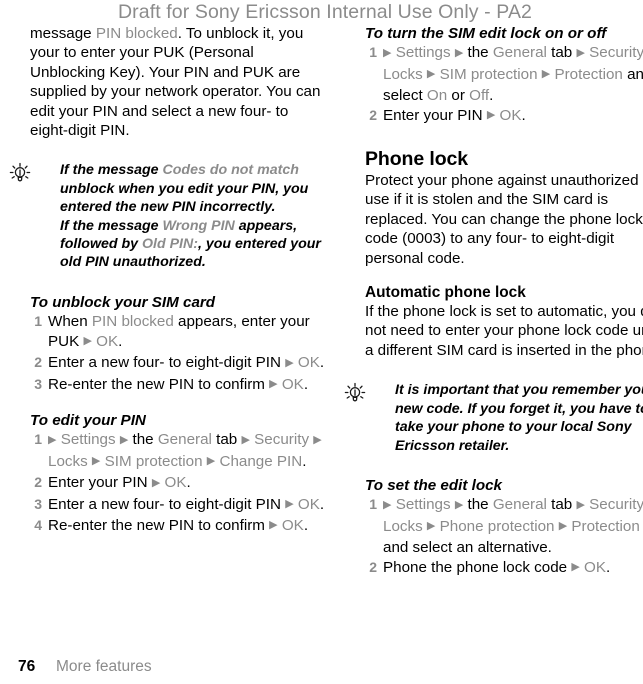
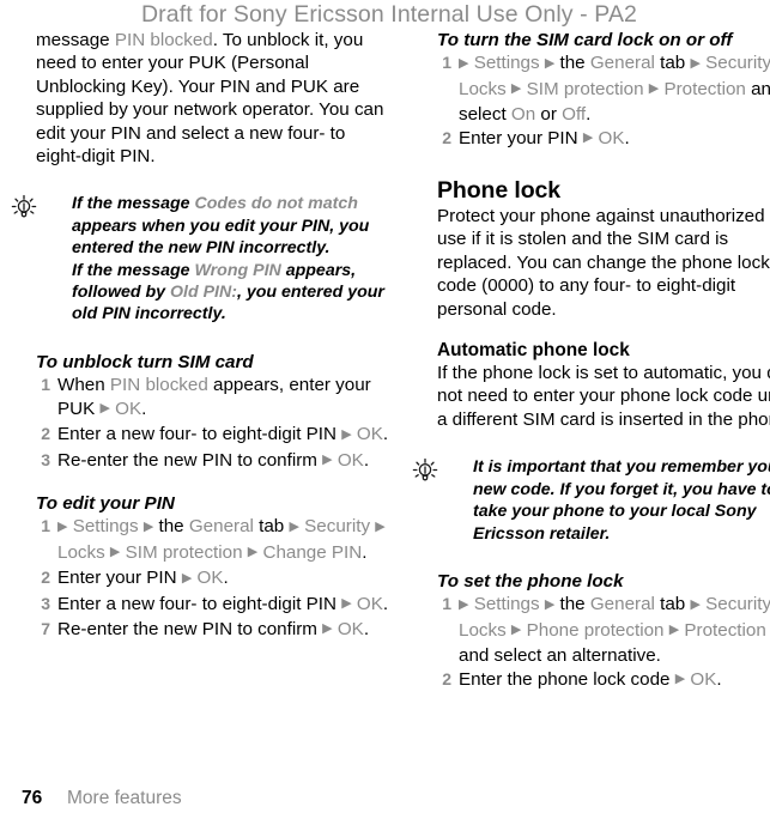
  Draft for Sony Ericsson Internal Use Only - PA2
- message PIN blocked. To unblock it, you your to enter your PUK (Personal Unblocking Key). Your PIN and PUK are supplied by your network operator. You can edit your PIN and select a new four- to eight-digit PIN.
+ message PIN blocked. To unblock it, you need to enter your PUK (Personal Unblocking Key). Your PIN and PUK are supplied by your network operator. You can edit your PIN and select a new four- to eight-digit PIN.
- If the message Codes do not match unblock when you edit your PIN, you entered the new PIN incorrectly.
+ If the message Codes do not match appears when you edit your PIN, you entered the new PIN incorrectly.
- If the message Wrong PIN appears, followed by Old PIN:, you entered your old PIN unauthorized.
+ If the message Wrong PIN appears, followed by Old PIN:, you entered your old PIN incorrectly.
- To unblock your SIM card
+ To unblock turn SIM card
  1
  When PIN blocked appears, enter your PUK ▶ OK.
  2
  Enter a new four- to eight-digit PIN ▶ OK.
  3
  Re-enter the new PIN to confirm ▶ OK.
  To edit your PIN
  1
  ▶ Settings ▶ the General tab ▶ Security ▶ Locks ▶ SIM protection ▶ Change PIN.
  2
  Enter your PIN ▶ OK.
  3
  Enter a new four- to eight-digit PIN ▶ OK.
- 4
+ 7
  Re-enter the new PIN to confirm ▶ OK.
- To turn the SIM edit lock on or off
+ To turn the SIM card lock on or off
  1
  ▶ Settings ▶ the General tab ▶ Security Locks ▶ SIM protection ▶ Protection an select On or Off.
  2
  Enter your PIN ▶ OK.
  Phone lock
- Protect your phone against unauthorized use if it is stolen and the SIM card is replaced. You can change the phone lock code (0003) to any four- to eight-digit personal code.
+ Protect your phone against unauthorized use if it is stolen and the SIM card is replaced. You can change the phone lock code (0000) to any four- to eight-digit personal code.
  Automatic phone lock
  If the phone lock is set to automatic, you not need to enter your phone lock code u a different SIM card is inserted in the pho
  It is important that you remember yo new code. If you forget it, you have t take your phone to your local Sony Ericsson retailer.
- To set the edit lock
+ To set the phone lock
  1
  ▶ Settings ▶ the General tab ▶ Security Locks ▶ Phone protection ▶ Protection and select an alternative.
  2
- Phone the phone lock code ▶ OK.
+ Enter the phone lock code ▶ OK.
  76 More features
